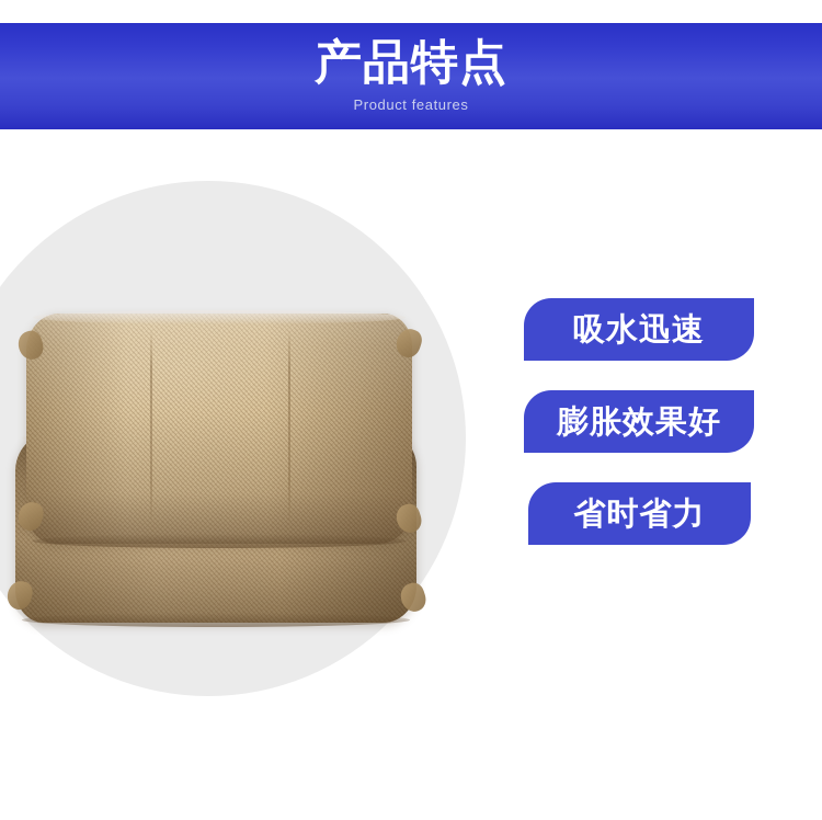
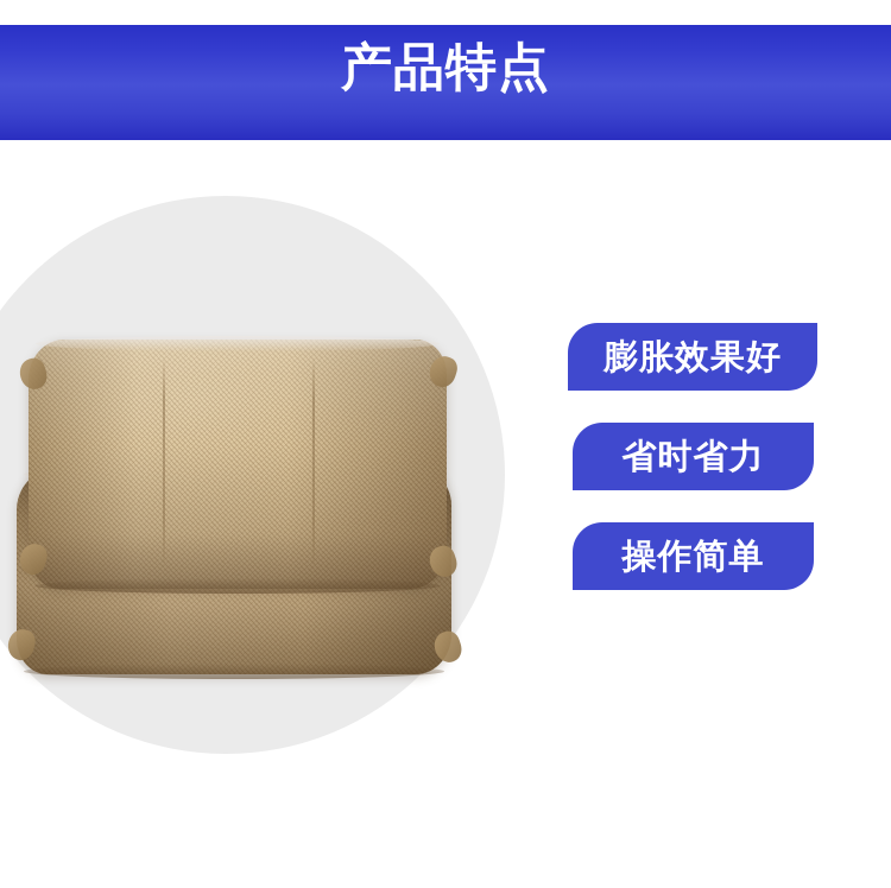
  产品特点
- Product features
- 吸水迅速
  膨胀效果好
  省时省力
+ 操作简单
